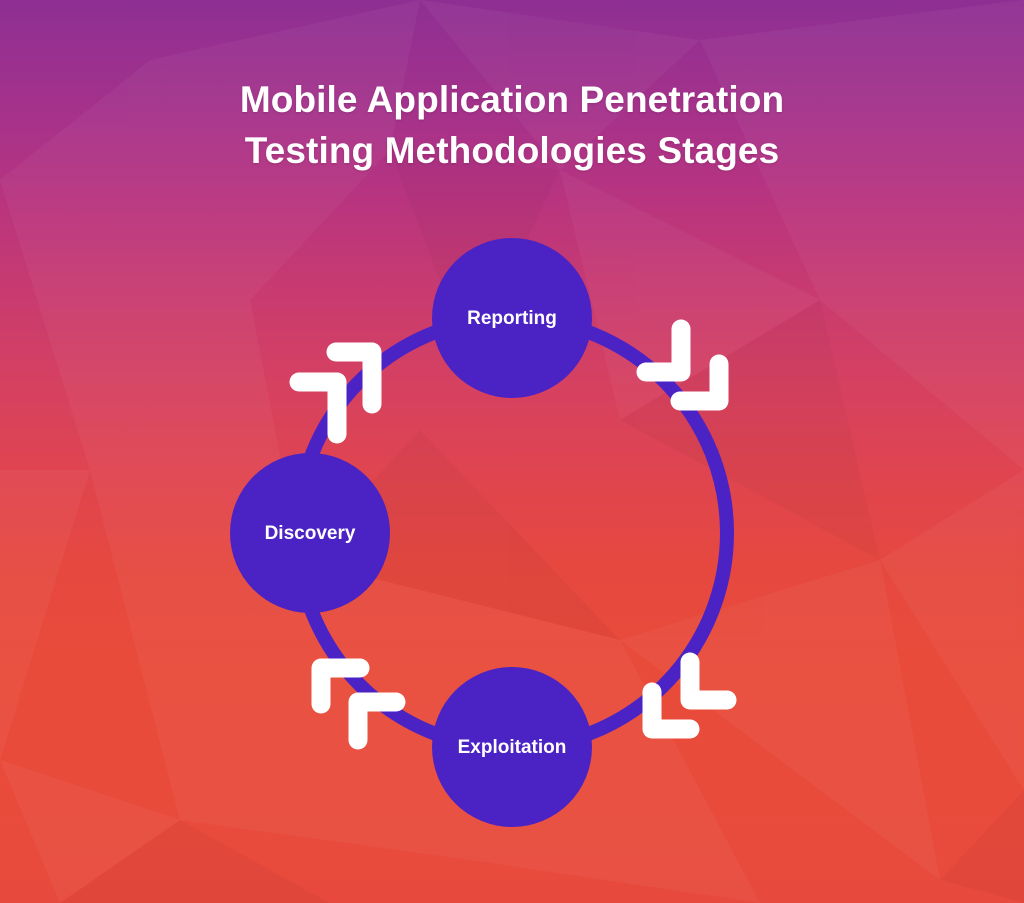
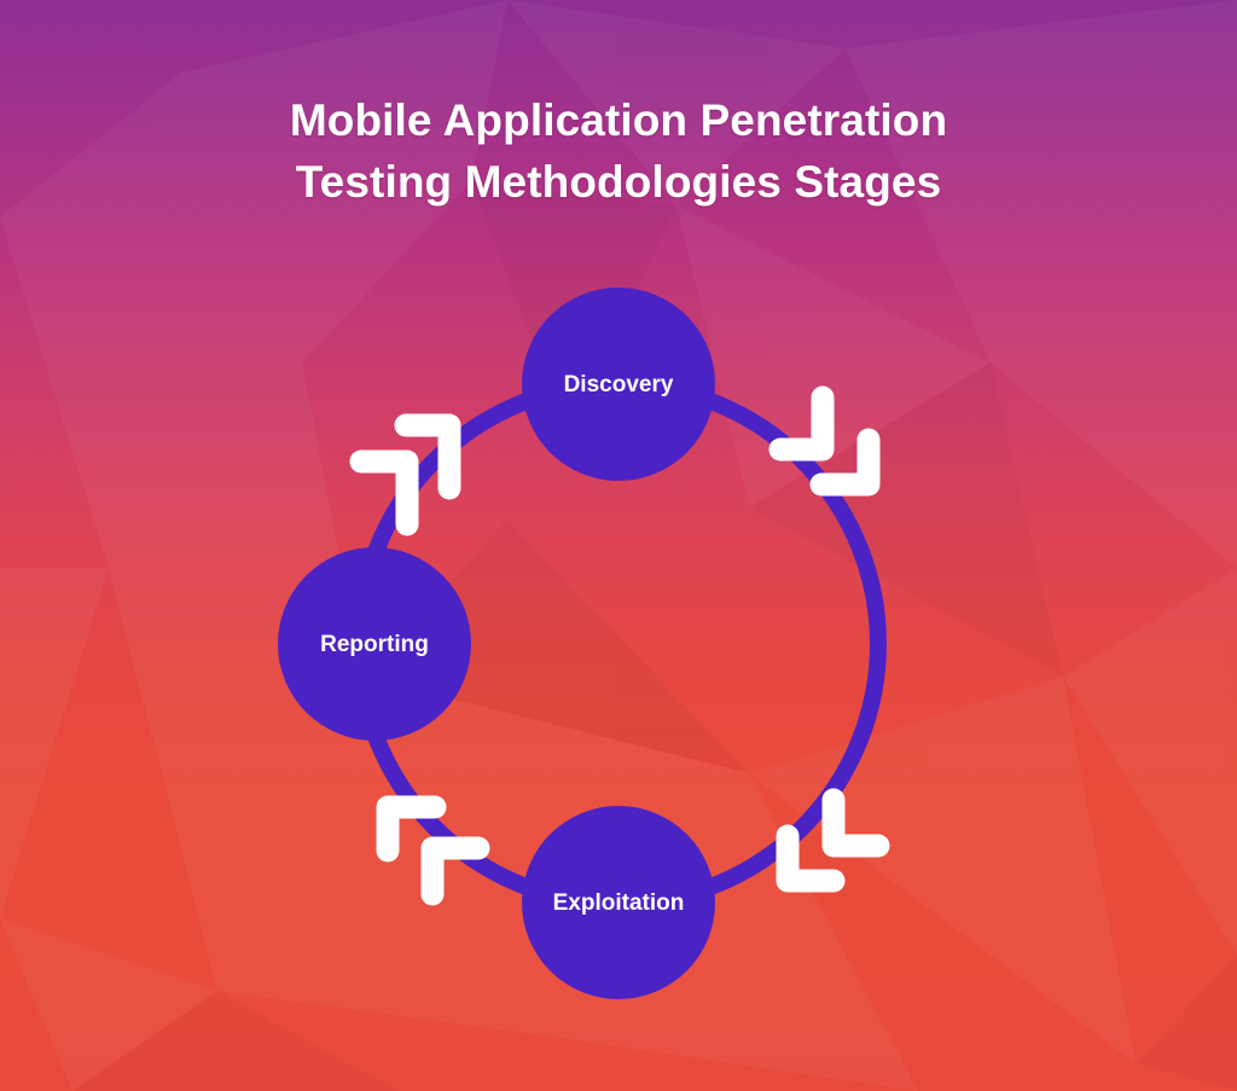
  Mobile Application Penetration
  Testing Methodologies Stages
- Reporting
+ Discovery
  Exploitation
- Discovery
+ Reporting
